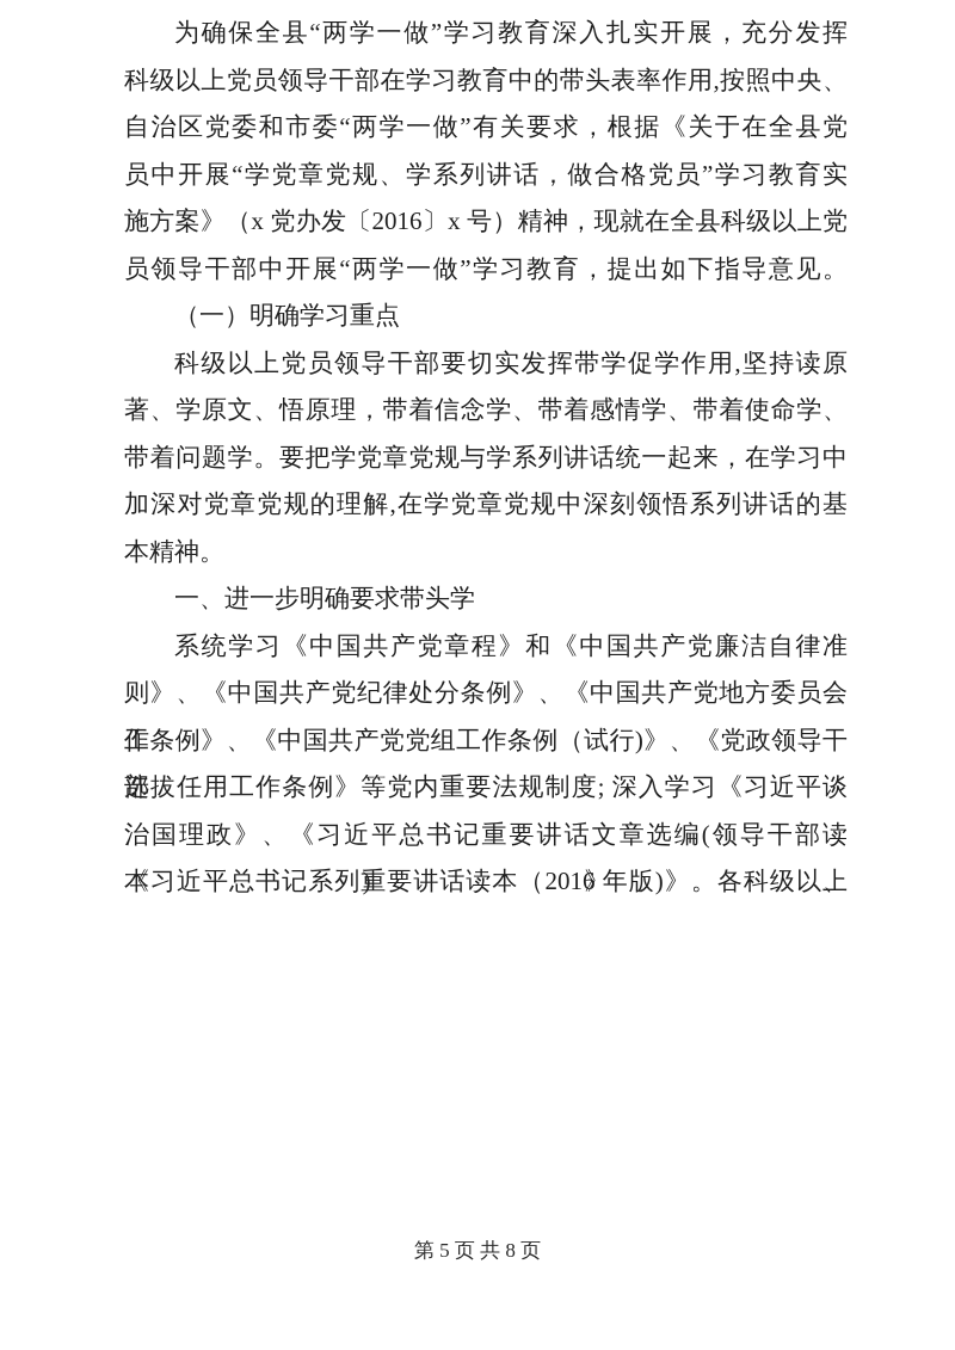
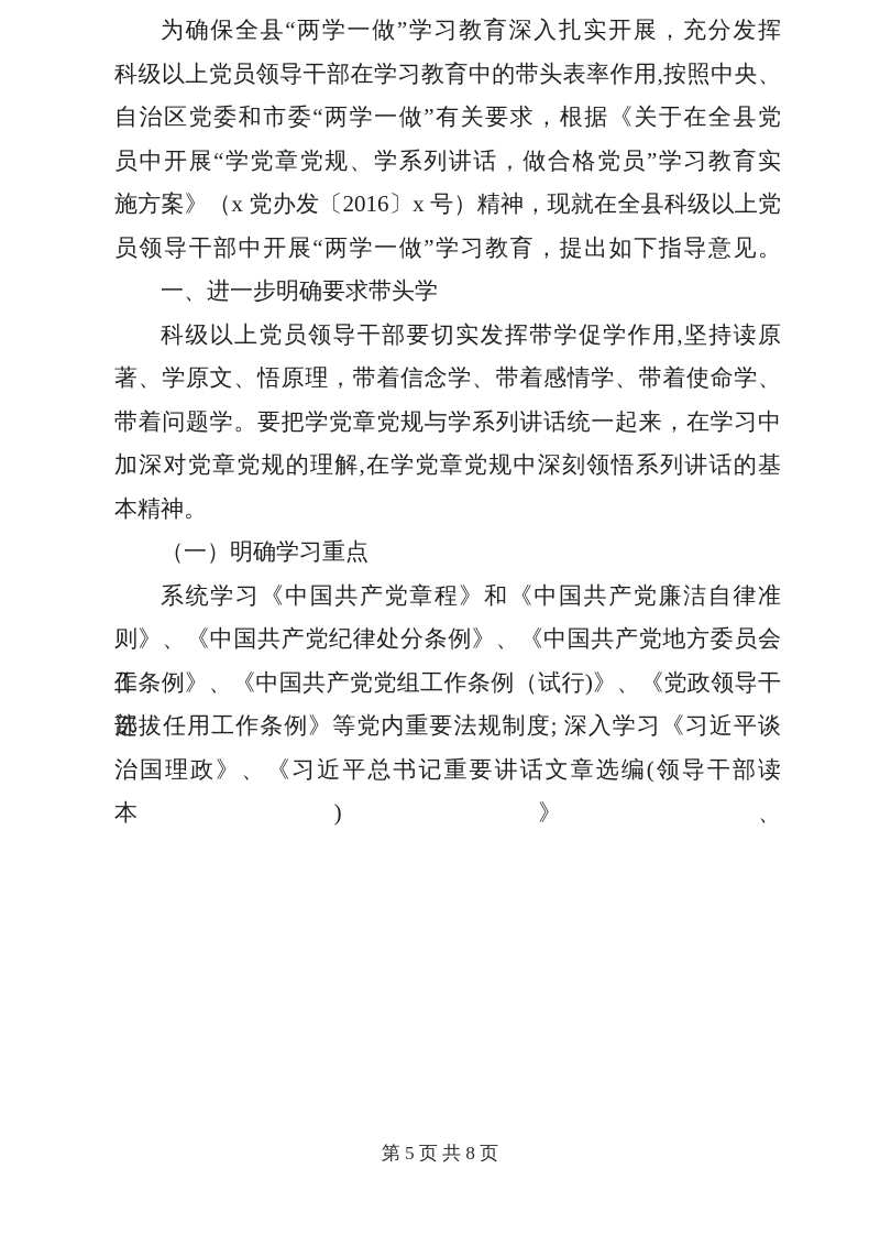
  为确保全县“两学一做”学习教育深入扎实开展，充分发挥
  科级以上党员领导干部在学习教育中的带头表率作用,按照中央、
  自治区党委和市委“两学一做”有关要求，根据《关于在全县党
  员中开展“学党章党规、学系列讲话，做合格党员”学习教育实
  施方案》（x 党办发〔2016〕x 号）精神，现就在全县科级以上党
  员领导干部中开展“两学一做”学习教育，提出如下指导意见。
- （一）明确学习重点
+ 一、进一步明确要求带头学
  科级以上党员领导干部要切实发挥带学促学作用,坚持读原
  著、学原文、悟原理，带着信念学、带着感情学、带着使命学、
  带着问题学。要把学党章党规与学系列讲话统一起来，在学习中
  加深对党章党规的理解,在学党章党规中深刻领悟系列讲话的基
  本精神。
- 一、进一步明确要求带头学
+ （一）明确学习重点
  系统学习《中国共产党章程》和《中国共产党廉洁自律准
  则》、《中国共产党纪律处分条例》、《中国共产党地方委员会工
  作条例》、《中国共产党党组工作条例（试行)》、《党政领导干部
  选拔任用工作条例》等党内重要法规制度; 深入学习《习近平谈
  治国理政》、《习近平总书记重要讲话文章选编(领导干部读本)》、
- 《习近平总书记系列重要讲话读本（2016 年版)》。各科级以上
  第 5 页 共 8 页
